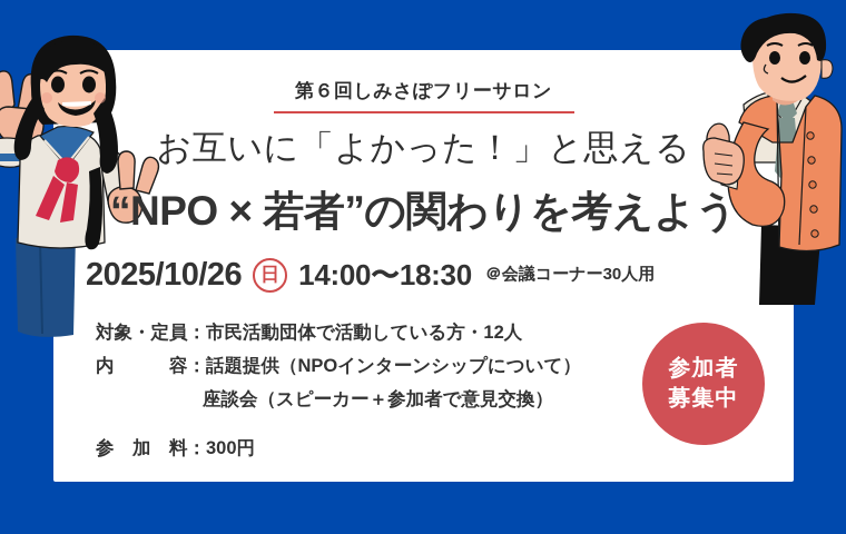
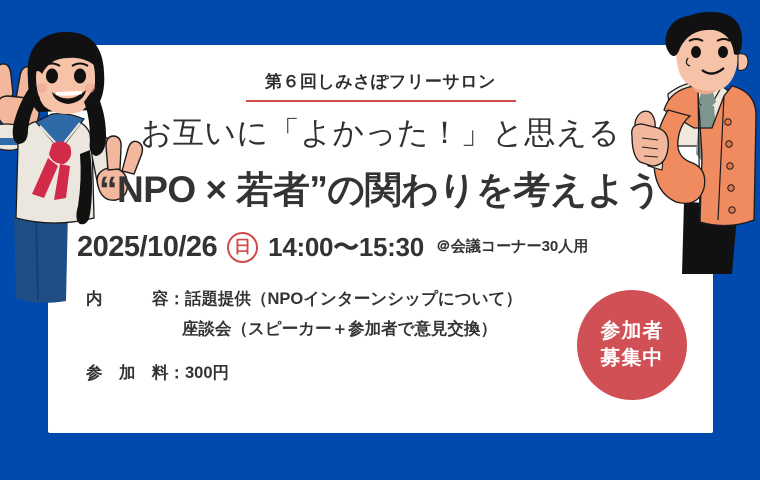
  第６回しみさぽフリーサロン
  お互いに「よかった！」と思える
  “NPO × 若者”の関わりを考えよう
  2025/10/26
  日
- 14:00〜18:30
+ 14:00〜15:30
  ＠会議コーナー30人用
- 対象・定員：
- 市民活動団体で活動している方・12人
  内 容：
  話題提供（NPOインターンシップについて）
  座談会（スピーカー＋参加者で意見交換）
  参 加 料：
  300円
  参加者
  募集中
